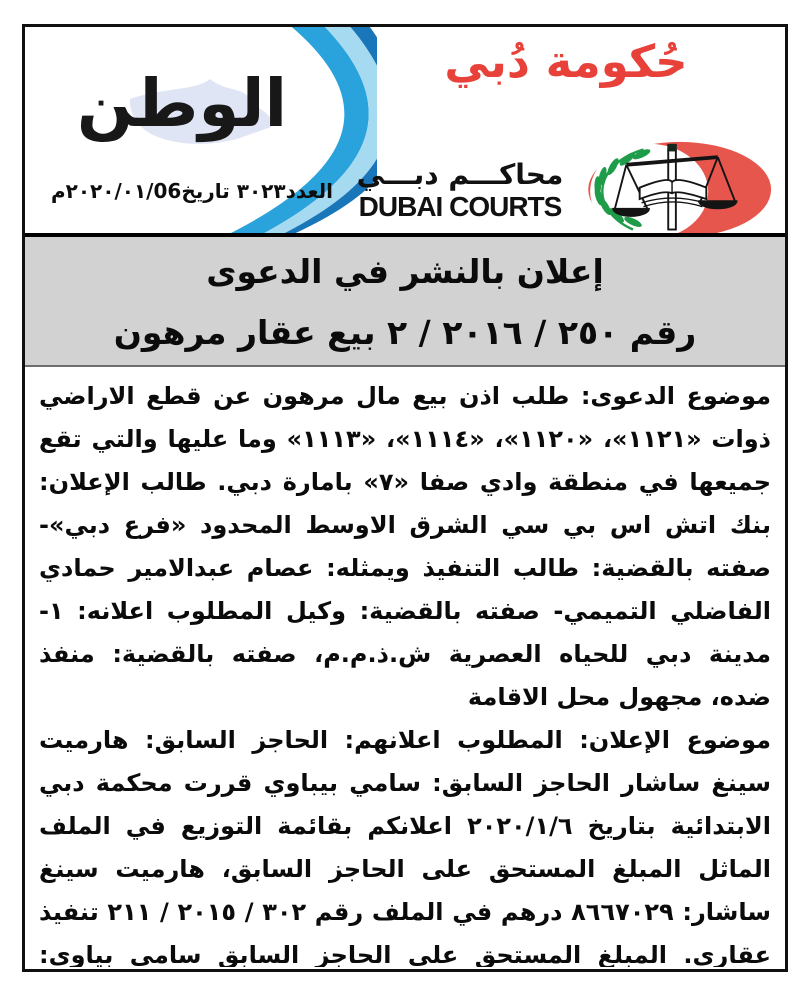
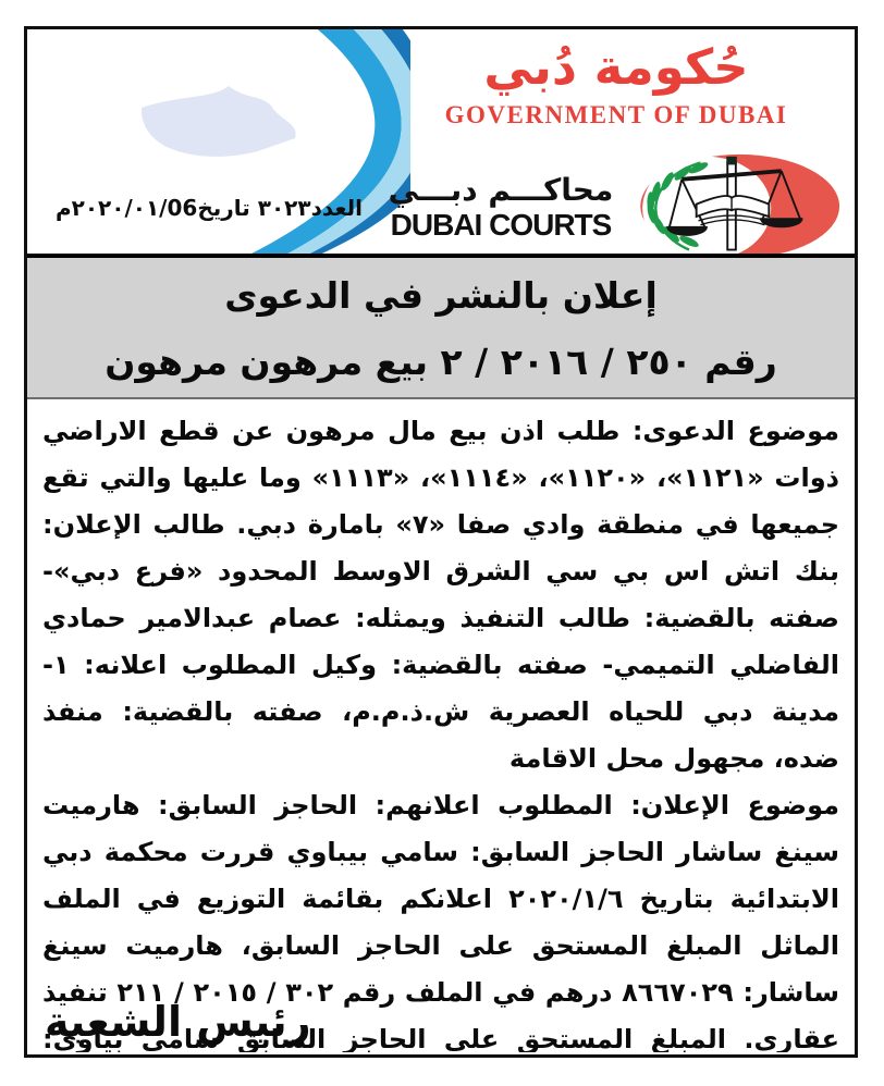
- الوطن
  العدد٣٠٢٣ تاريخ٢٠٢٠/٠١/06م
  حُكومة دُبي
+ GOVERNMENT OF DUBAI
  محاكـــم دبـــي
  DUBAI COURTS
  إعلان بالنشر في الدعوى
- رقم ٢٥٠ / ٢٠١٦ / ٢ بيع عقار مرهون
+ رقم ٢٥٠ / ٢٠١٦ / ٢ بيع مرهون مرهون
  موضوع الدعوى: طلب اذن بيع مال مرهون عن قطع الاراضي ذوات «١١٢١»، «١١٢٠»، «١١١٤»، «١١١٣» وما عليها والتي تقع جميعها في منطقة وادي صفا «٧» بامارة دبي. طالب الإعلان: بنك اتش اس بي سي الشرق الاوسط المحدود «فرع دبي»- صفته بالقضية: طالب التنفيذ ويمثله: عصام عبدالامير حمادي الفاضلي التميمي- صفته بالقضية: وكيل المطلوب اعلانه: ١- مدينة دبي للحياه العصرية ش.ذ.م.م، صفته بالقضية: منفذ ضده، مجهول محل الاقامة
  موضوع الإعلان: المطلوب اعلانهم: الحاجز السابق: هارميت سينغ ساشار الحاجز السابق: سامي بيباوي قررت محكمة دبي الابتدائية بتاريخ ٢٠٢٠/١/٦ اعلانكم بقائمة التوزيع في الملف الماثل المبلغ المستحق على الحاجز السابق، هارميت سينغ ساشار: ٨٦٦٧٠٢٩ درهم في الملف رقم ٣٠٢ / ٢٠١٥ / ٢١١ تنفيذ عقاري. المبلغ المستحق على الحاجز السابق سامي بياوي:
+ رئيس الشعبة
